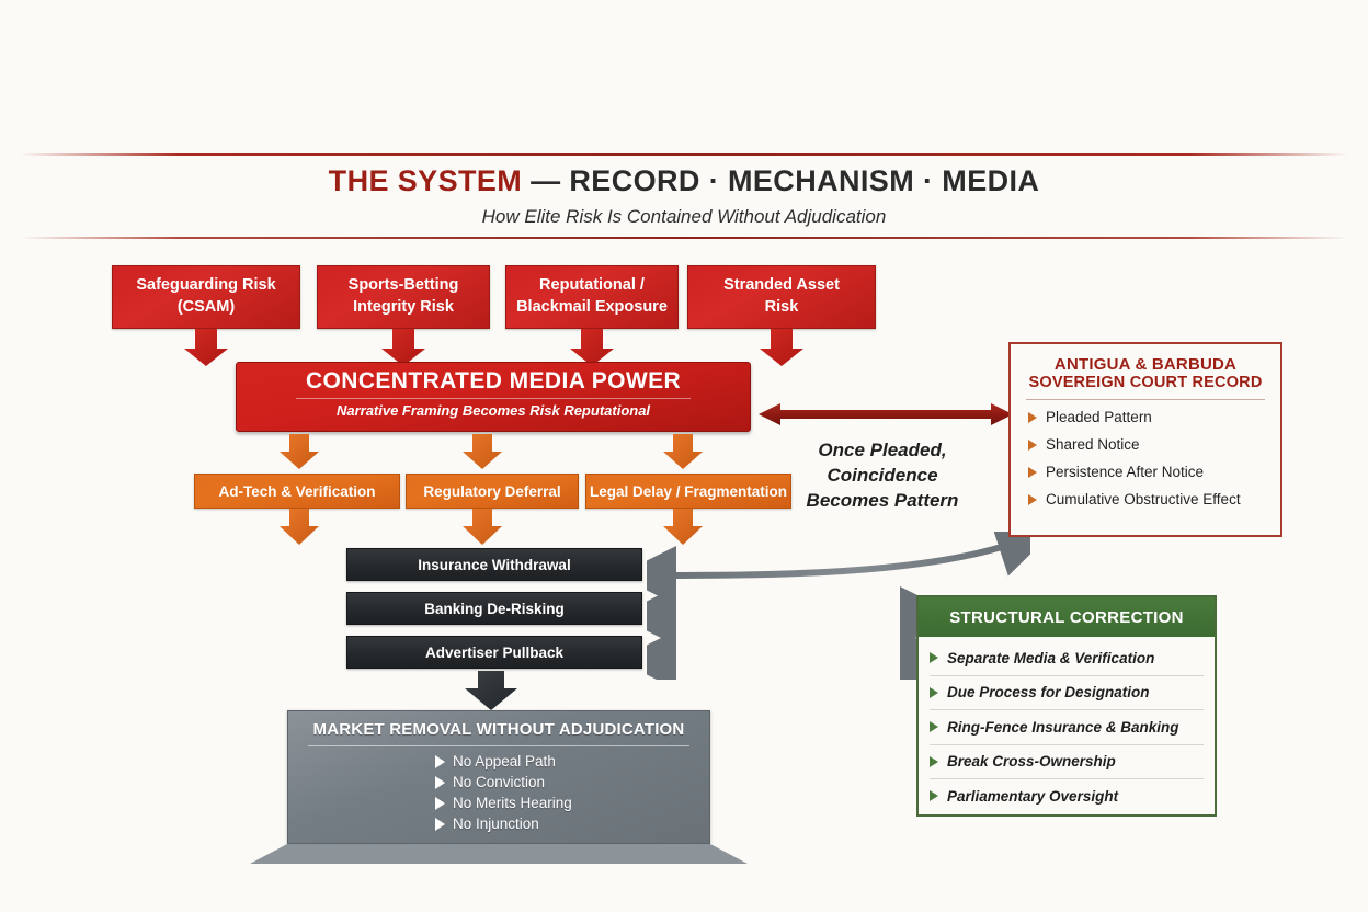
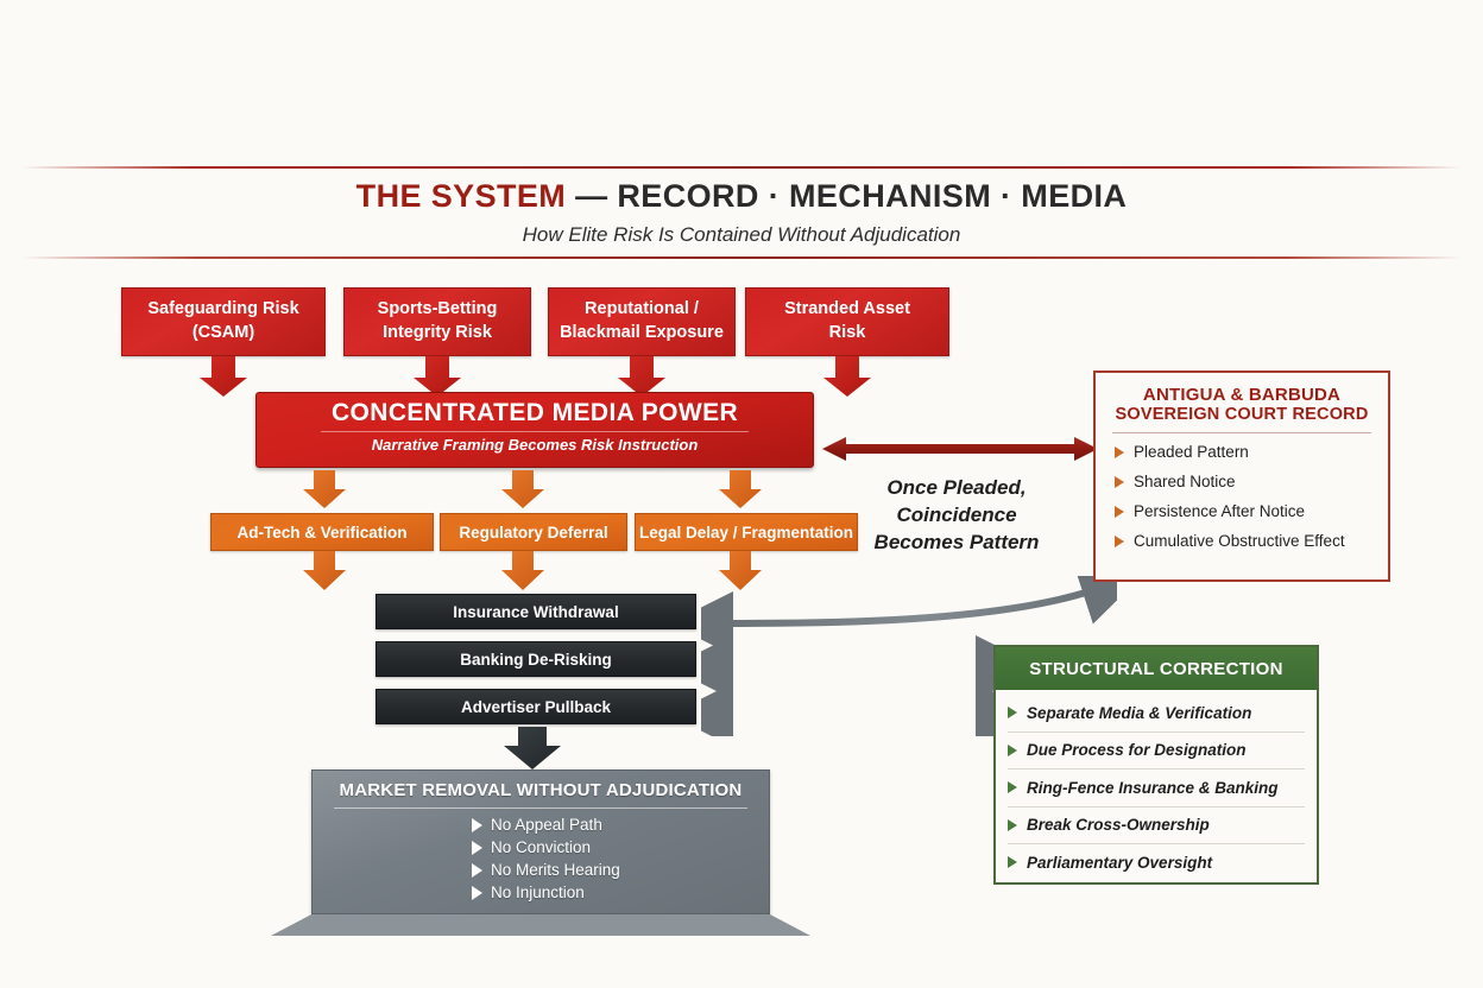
  THE SYSTEM — RECORD · MECHANISM · MEDIA
  How Elite Risk Is Contained Without Adjudication
  Safeguarding Risk
  (CSAM)
  Sports-Betting
  Integrity Risk
  Reputational /
  Blackmail Exposure
  Stranded Asset
  Risk
  CONCENTRATED MEDIA POWER
- Narrative Framing Becomes Risk Reputational
+ Narrative Framing Becomes Risk Instruction
  Once Pleaded,
  Coincidence
  Becomes Pattern
  Ad-Tech & Verification
  Regulatory Deferral
  Legal Delay / Fragmentation
  Insurance Withdrawal
  Banking De-Risking
  Advertiser Pullback
  ANTIGUA & BARBUDA
  SOVEREIGN COURT RECORD
  Pleaded Pattern
  Shared Notice
  Persistence After Notice
  Cumulative Obstructive Effect
  STRUCTURAL CORRECTION
  Separate Media & Verification
  Due Process for Designation
  Ring-Fence Insurance & Banking
  Break Cross-Ownership
  Parliamentary Oversight
  MARKET REMOVAL WITHOUT ADJUDICATION
  No Appeal Path
  No Conviction
  No Merits Hearing
  No Injunction
